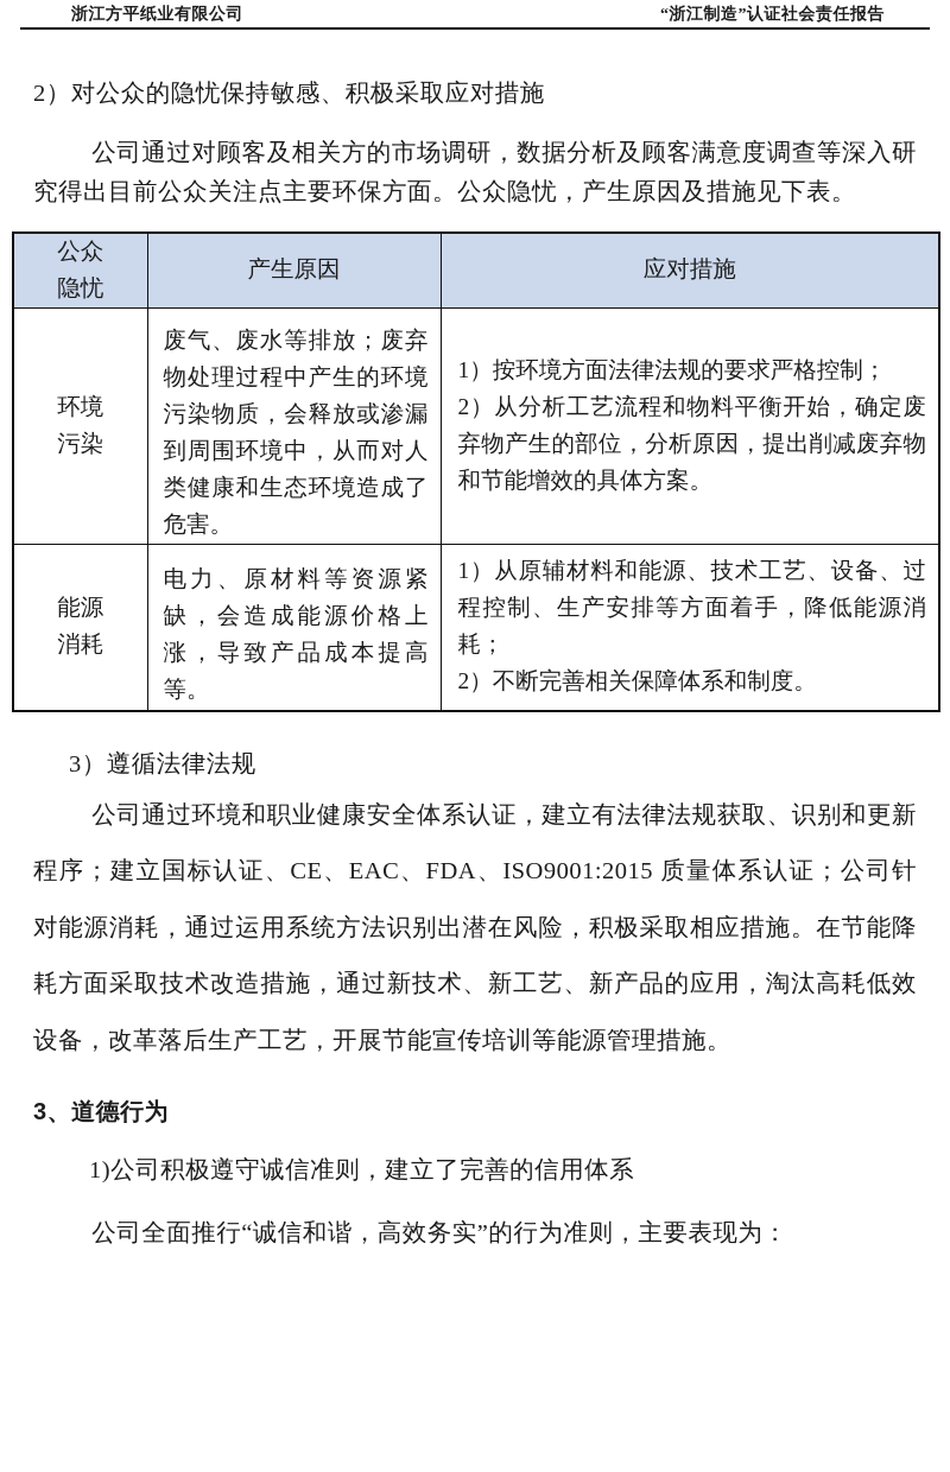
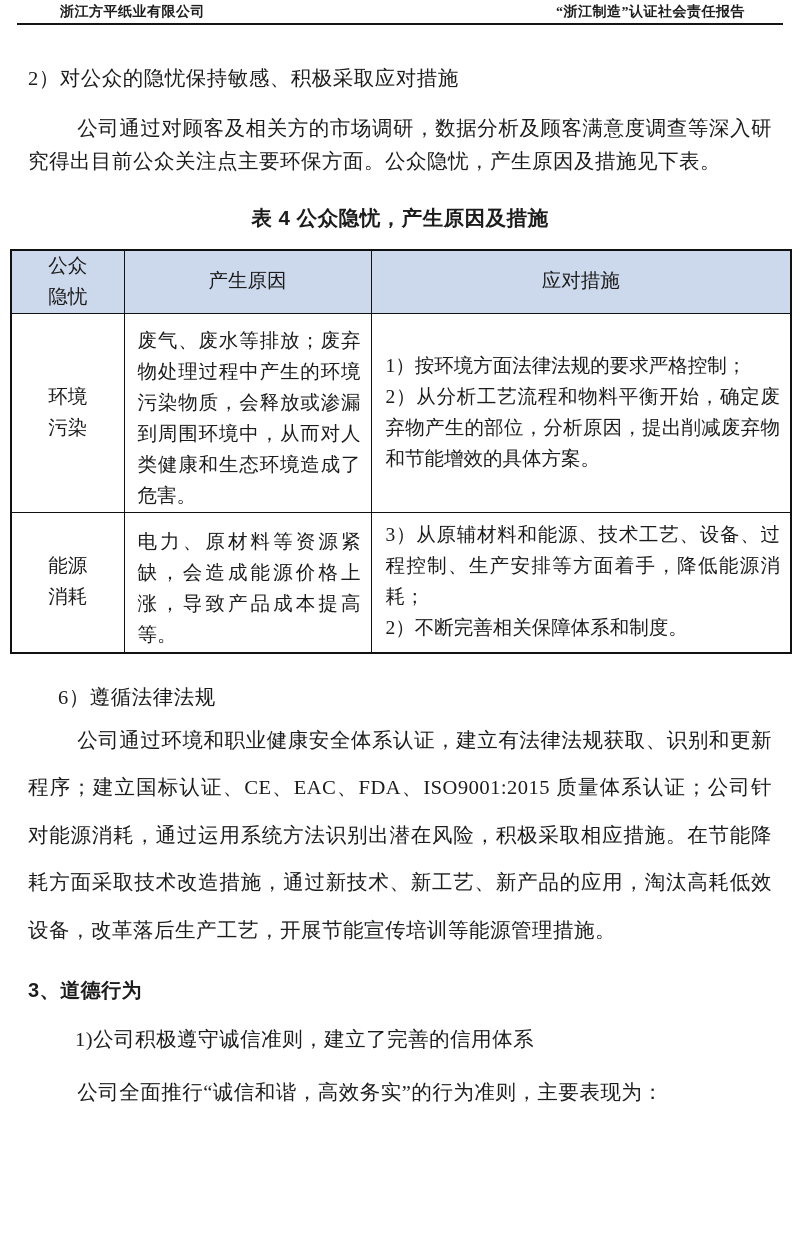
  浙江方平纸业有限公司
  “浙江制造”认证社会责任报告
  2）对公众的隐忧保持敏感、积极采取应对措施
  公司通过对顾客及相关方的市场调研，数据分析及顾客满意度调查等深入研究得出目前公众关注点主要环保方面。公众隐忧，产生原因及措施见下表。
+ 表 4 公众隐忧，产生原因及措施
  公众隐忧	产生原因	应对措施
  环境污染	废气、废水等排放；废弃物处理过程中产生的环境污染物质，会释放或渗漏到周围环境中，从而对人类健康和生态环境造成了危害。	1）按环境方面法律法规的要求严格控制； 2）从分析工艺流程和物料平衡开始，确定废弃物产生的部位，分析原因，提出削减废弃物和节能增效的具体方案。
- 能源消耗	电力、原材料等资源紧缺，会造成能源价格上涨，导致产品成本提高等。	1）从原辅材料和能源、技术工艺、设备、过程控制、生产安排等方面着手，降低能源消耗； 2）不断完善相关保障体系和制度。
+ 能源消耗	电力、原材料等资源紧缺，会造成能源价格上涨，导致产品成本提高等。	3）从原辅材料和能源、技术工艺、设备、过程控制、生产安排等方面着手，降低能源消耗； 2）不断完善相关保障体系和制度。
- 3）遵循法律法规
+ 6）遵循法律法规
  公司通过环境和职业健康安全体系认证，建立有法律法规获取、识别和更新程序；建立国标认证、CE、EAC、FDA、ISO9001:2015 质量体系认证；公司针对能源消耗，通过运用系统方法识别出潜在风险，积极采取相应措施。在节能降耗方面采取技术改造措施，通过新技术、新工艺、新产品的应用，淘汰高耗低效设备，改革落后生产工艺，开展节能宣传培训等能源管理措施。
  3、道德行为
  1)公司积极遵守诚信准则，建立了完善的信用体系
  公司全面推行“诚信和谐，高效务实”的行为准则，主要表现为：
